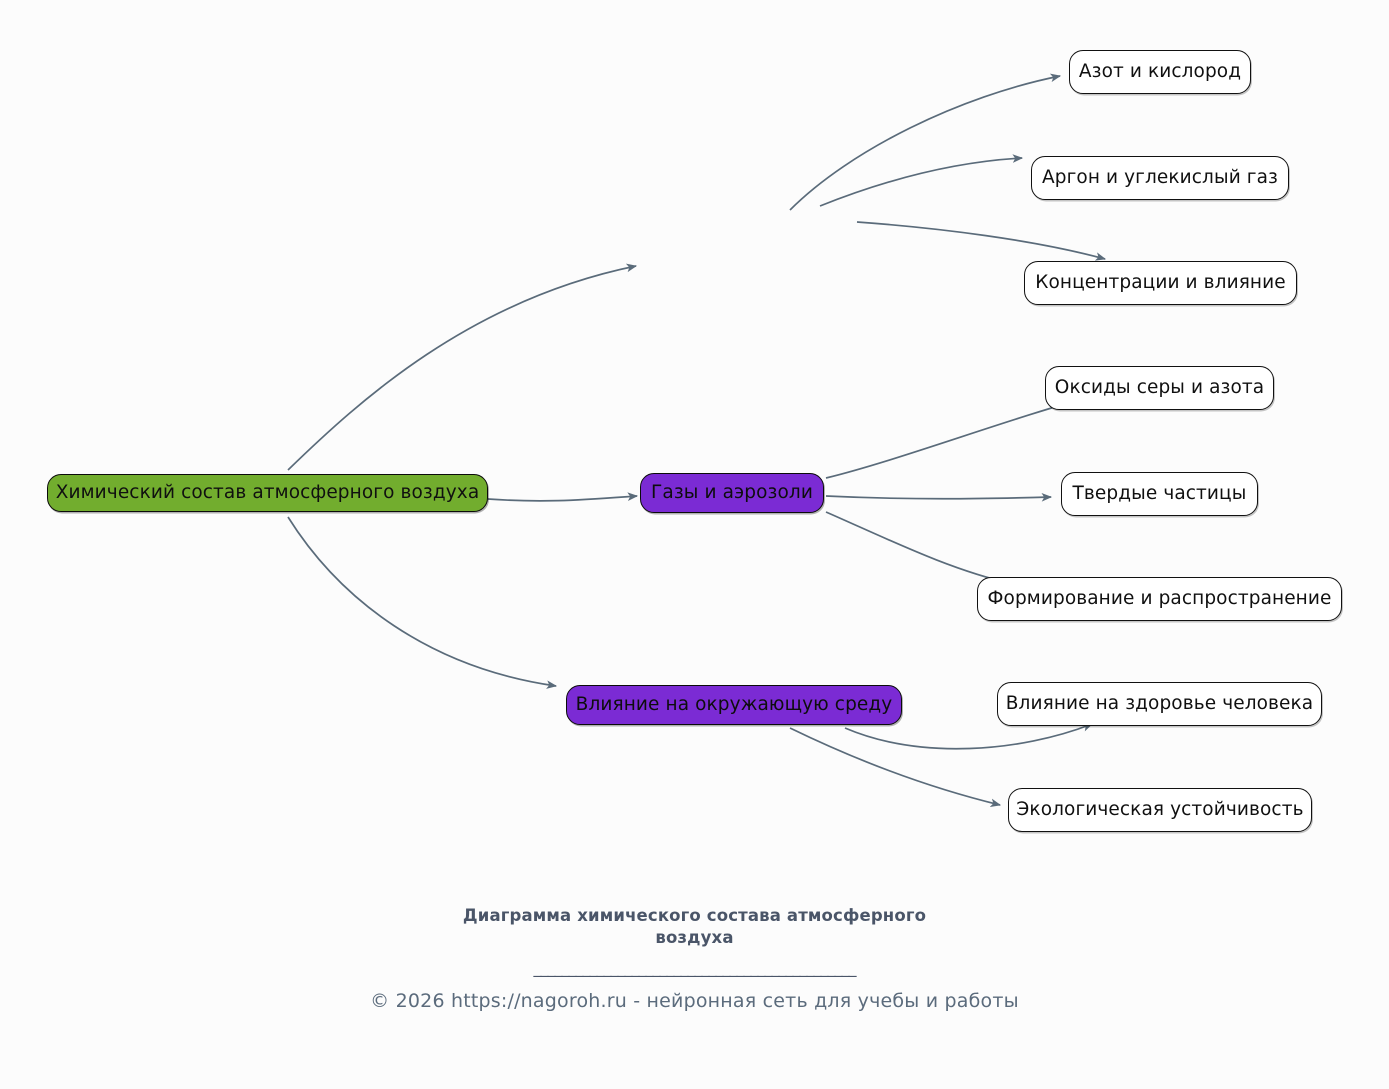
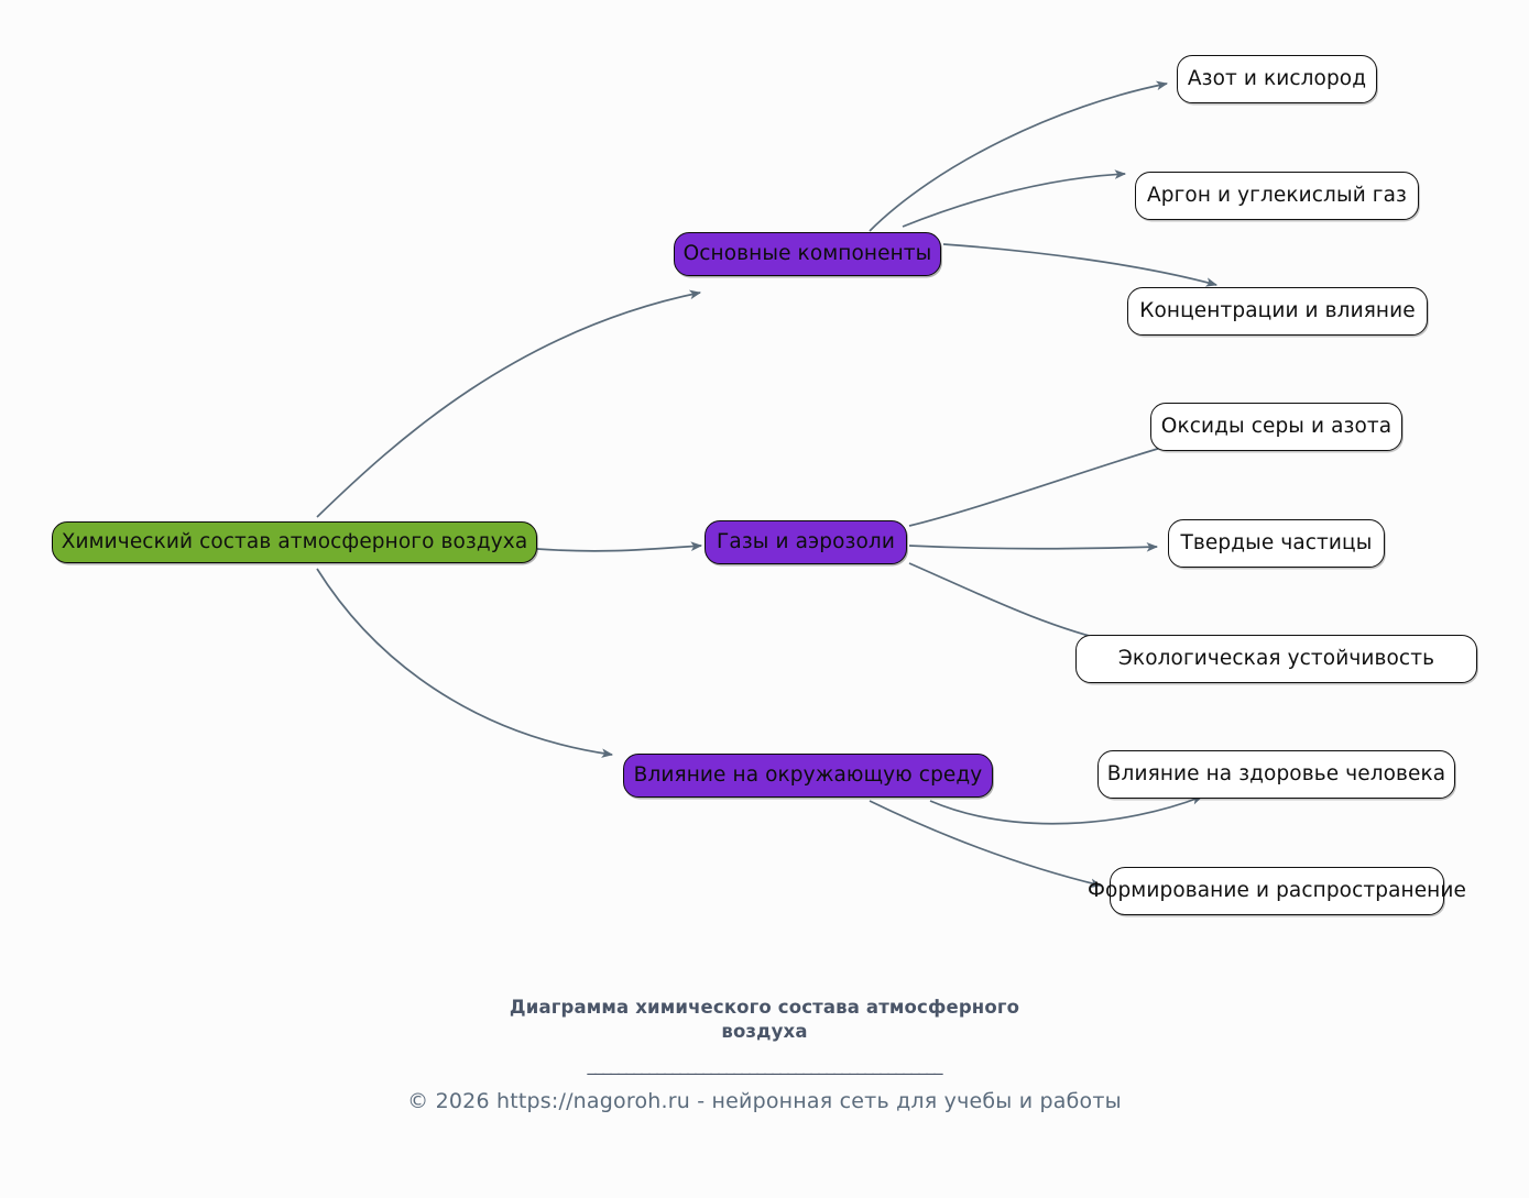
  Химический состав атмосферного воздуха
+ Основные компоненты
  Газы и аэрозоли
  Влияние на окружающую среду
  Азот и кислород
  Аргон и углекислый газ
  Концентрации и влияние
  Оксиды серы и азота
  Твердые частицы
- Формирование и распространение
+ Экологическая устойчивость
  Влияние на здоровье человека
- Экологическая устойчивость
+ Формирование и распространение
  Диаграмма химического состава атмосферного воздуха
  ______________________________________________
  © 2026 https://nagoroh.ru - нейронная сеть для учебы и работы
